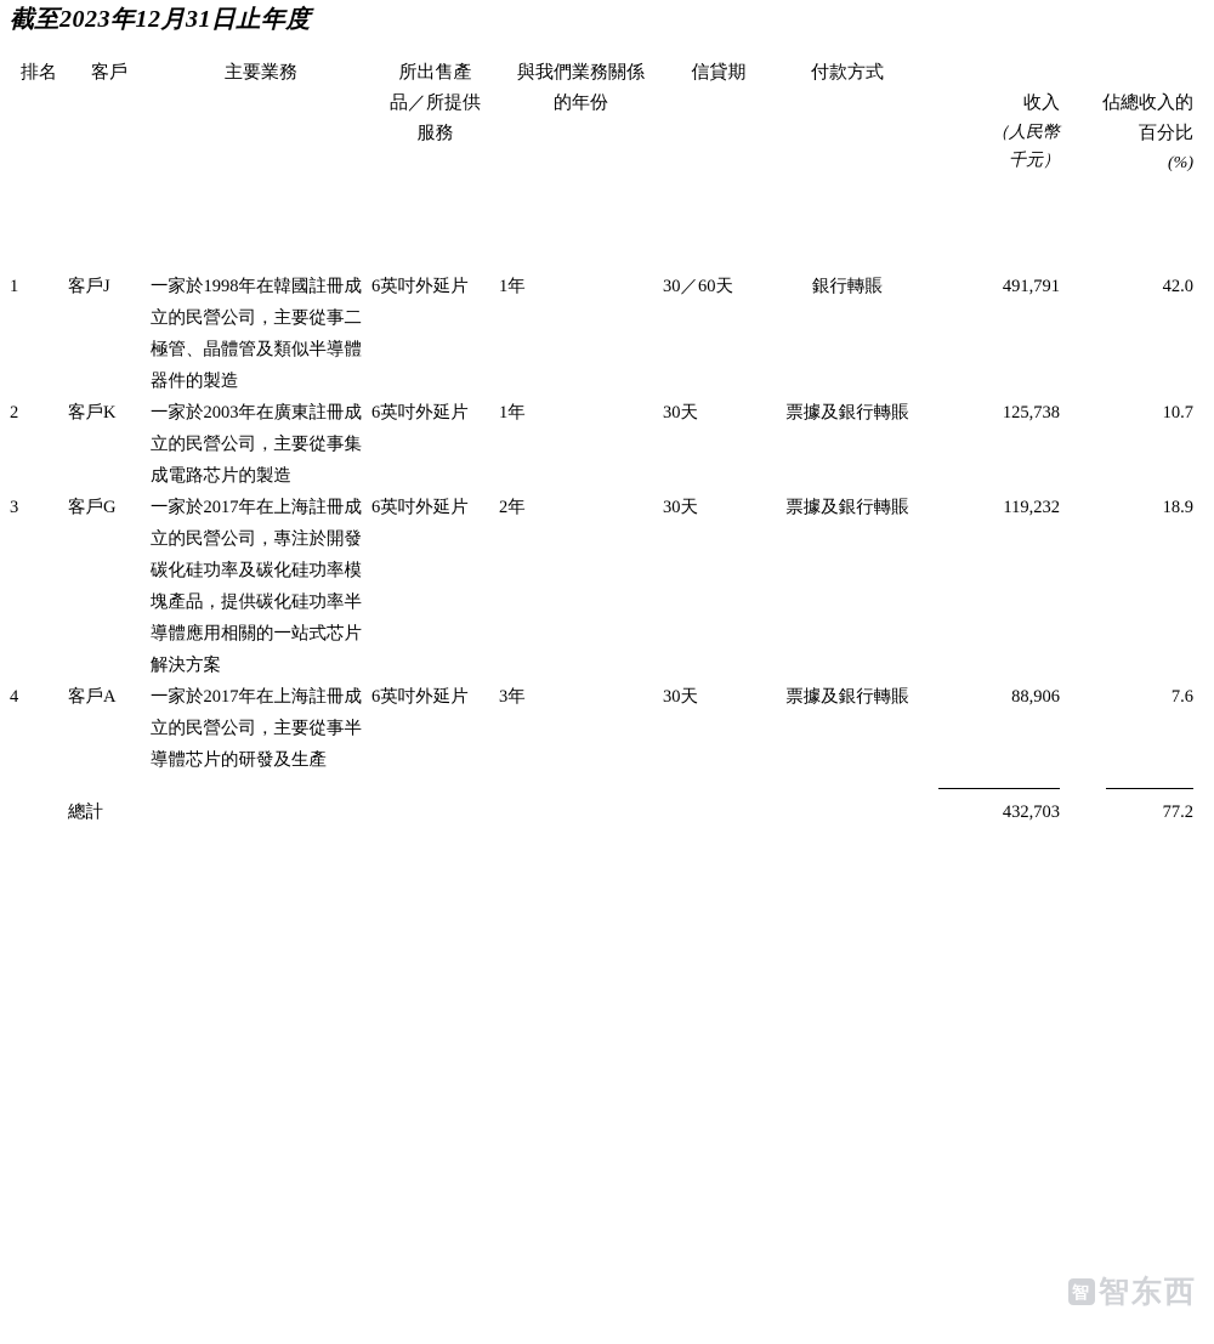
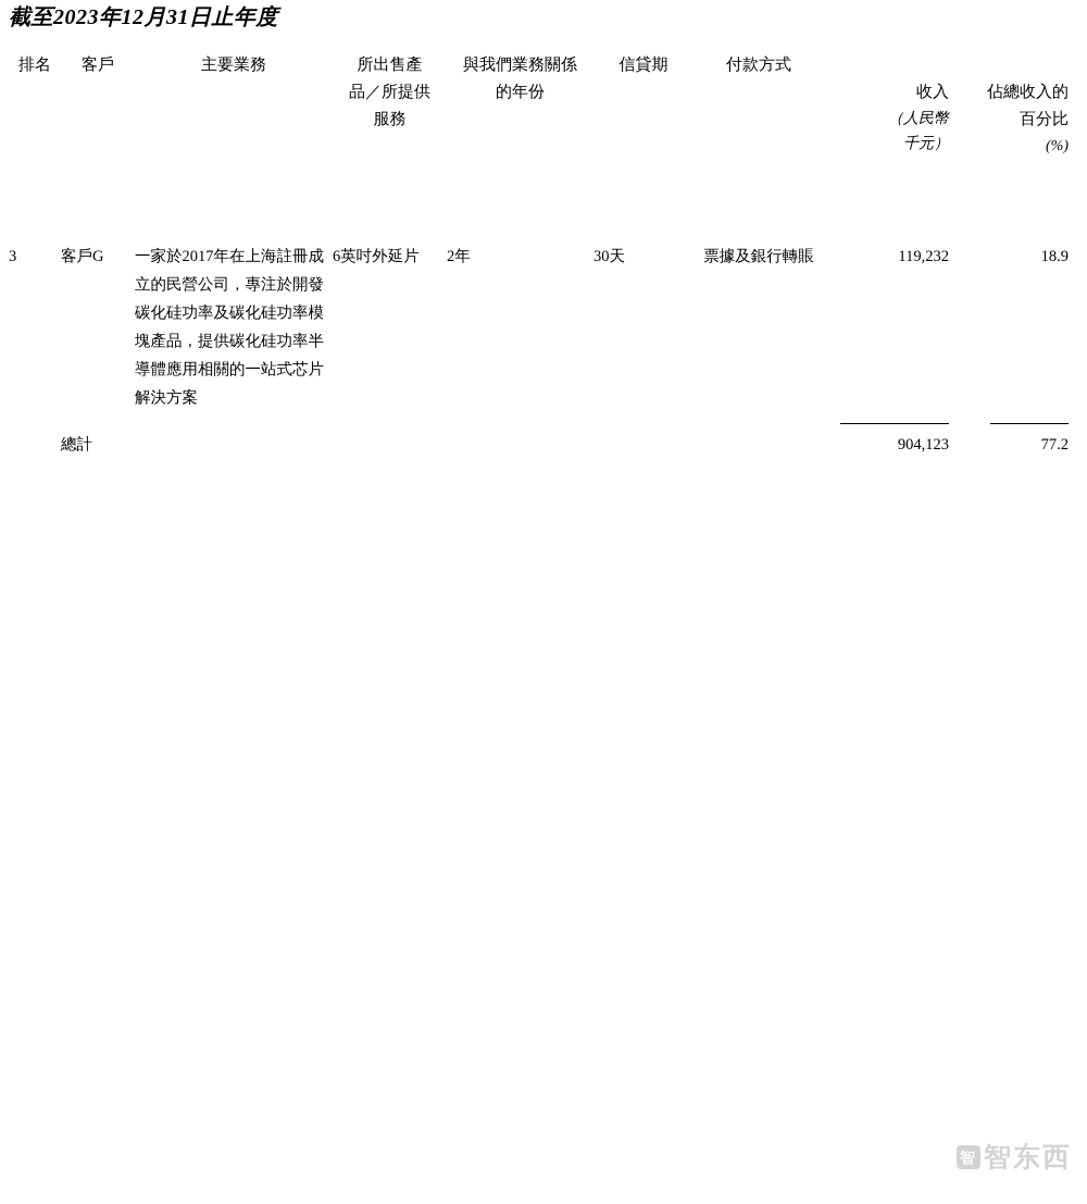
  截至2023年12月31日止年度
  排名	客戶	主要業務	所出售產 品／所提供 服務	與我們業務關係 的年份	信貸期	付款方式	收入 （人民幣 千元）	佔總收入的 百分比 (%)
- 1	客戶J	一家於1998年在韓國註冊成立的民營公司，主要從事二極管、晶體管及類似半導體器件的製造	6英吋外延片	1年	30／60天	銀行轉賬	491,791	42.0
- 2	客戶K	一家於2003年在廣東註冊成立的民營公司，主要從事集成電路芯片的製造	6英吋外延片	1年	30天	票據及銀行轉賬	125,738	10.7
  3	客戶G	一家於2017年在上海註冊成立的民營公司，專注於開發碳化硅功率及碳化硅功率模塊產品，提供碳化硅功率半導體應用相關的一站式芯片解決方案	6英吋外延片	2年	30天	票據及銀行轉賬	119,232	18.9
- 4	客戶A	一家於2017年在上海註冊成立的民營公司，主要從事半導體芯片的研發及生產	6英吋外延片	3年	30天	票據及銀行轉賬	88,906	7.6
- 	總計		432,703	77.2
+ 	總計		904,123	77.2
  智 智东西
